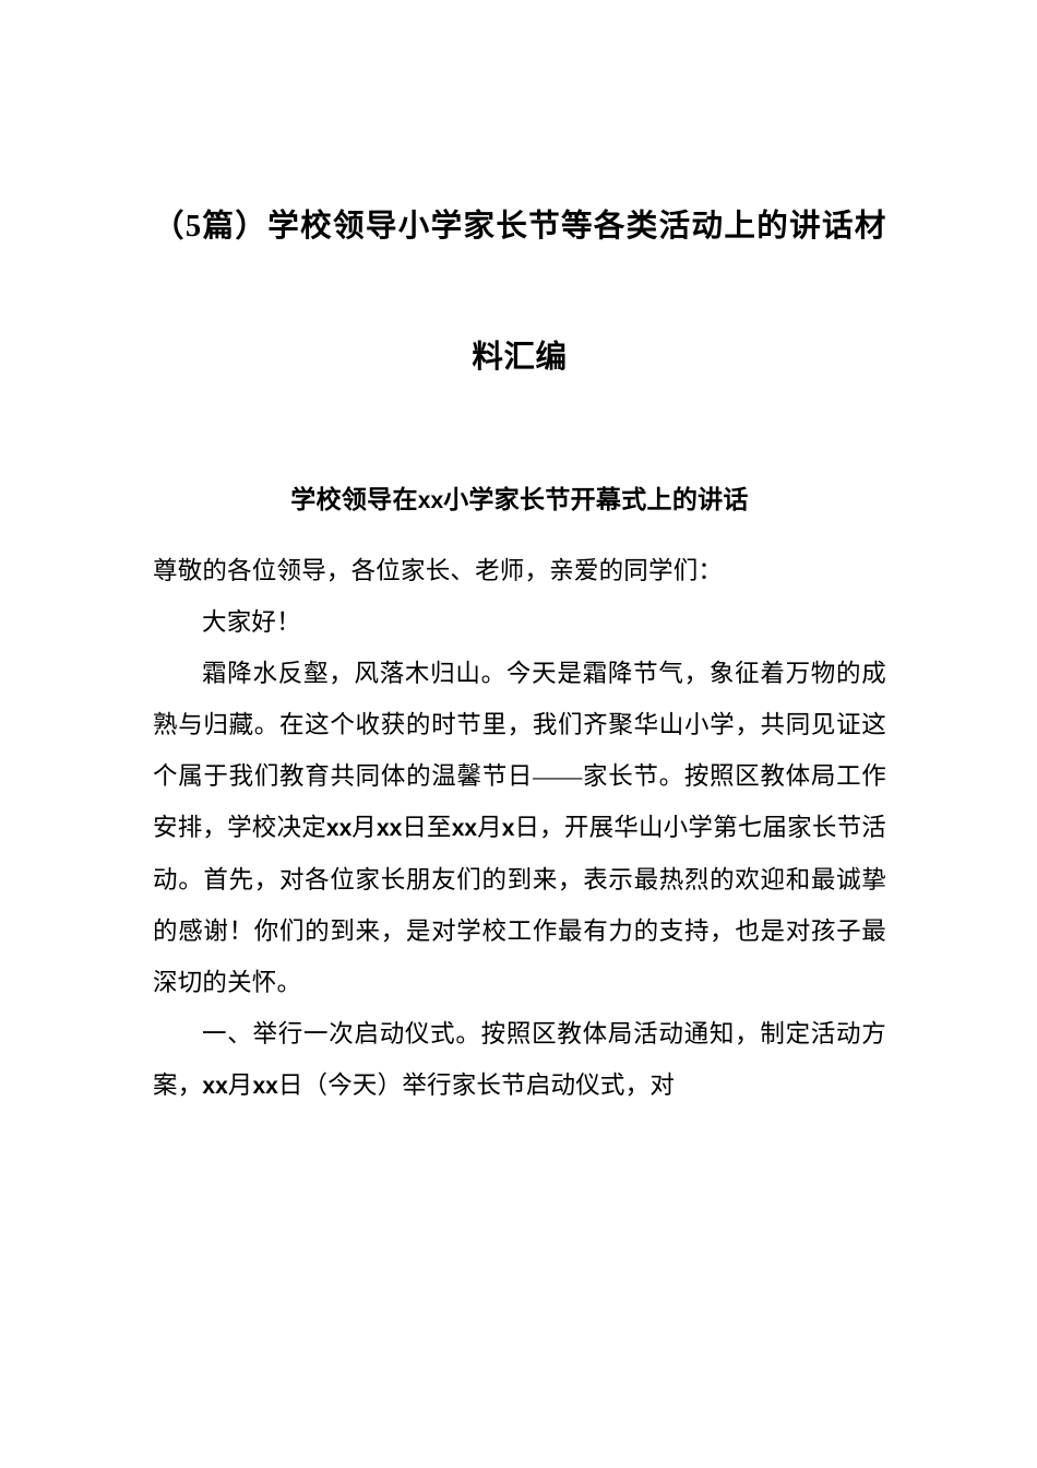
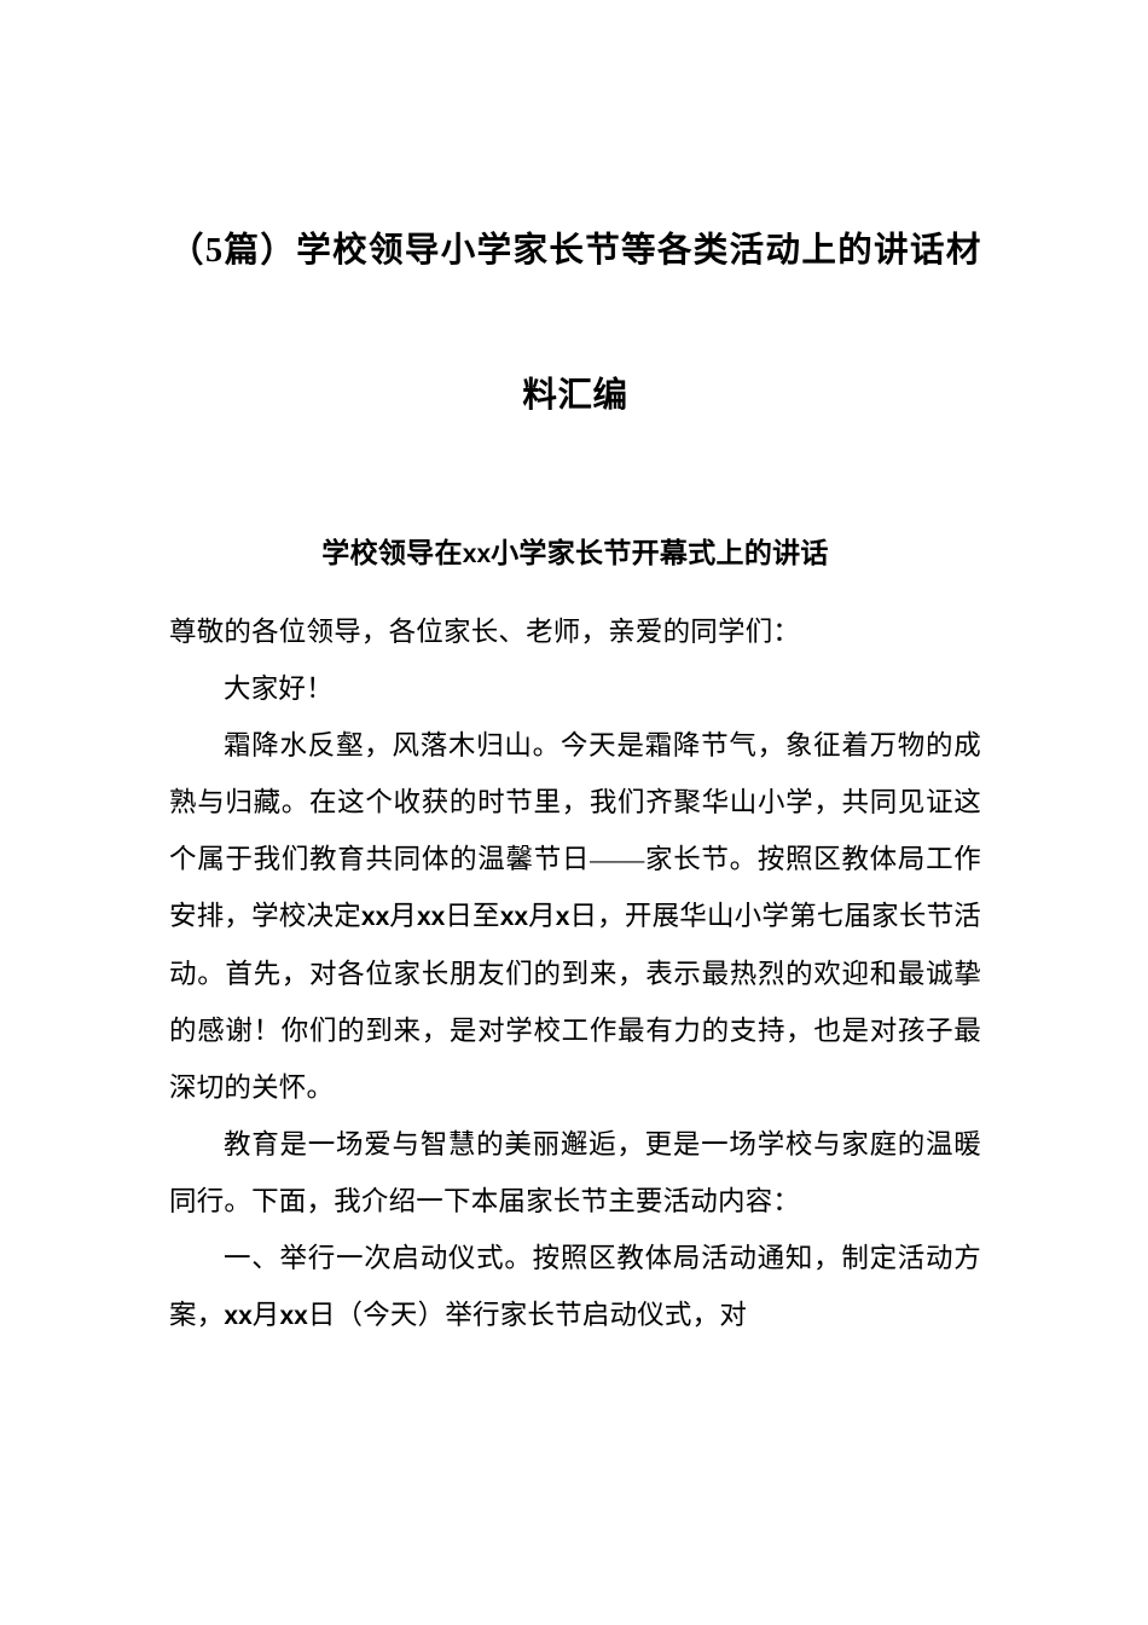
  （5篇）学校领导小学家长节等各类活动上的讲话材料汇编
  学校领导在xx小学家长节开幕式上的讲话
  尊敬的各位领导，各位家长、老师，亲爱的同学们：
  大家好！
  霜降水反壑，风落木归山。今天是霜降节气，象征着万物的成熟与归藏。在这个收获的时节里，我们齐聚华山小学，共同见证这个属于我们教育共同体的温馨节日——家长节。按照区教体局工作安排，学校决定xx月xx日至xx月x日，开展华山小学第七届家长节活动。首先，对各位家长朋友们的到来，表示最热烈的欢迎和最诚挚的感谢！你们的到来，是对学校工作最有力的支持，也是对孩子最深切的关怀。
+ 教育是一场爱与智慧的美丽邂逅，更是一场学校与家庭的温暖同行。下面，我介绍一下本届家长节主要活动内容：
  一、举行一次启动仪式。按照区教体局活动通知，制定活动方案，xx月xx日（今天）举行家长节启动仪式，对
